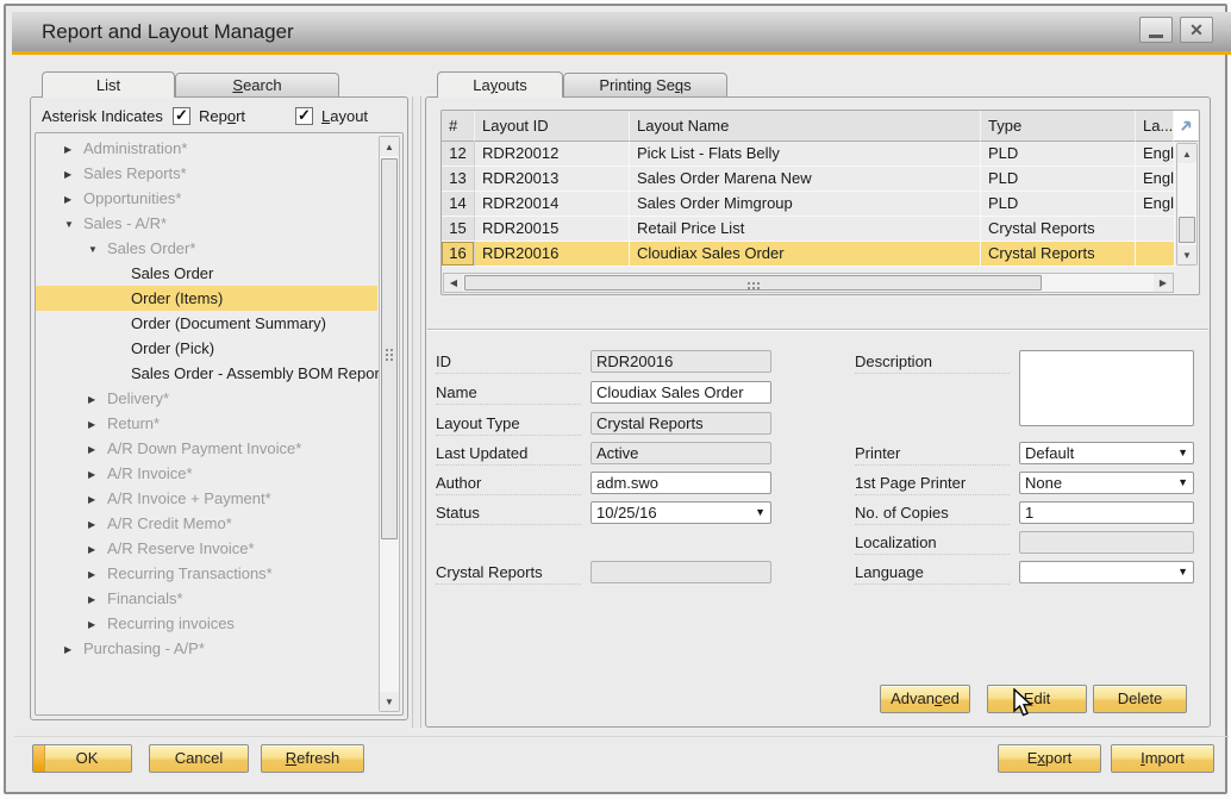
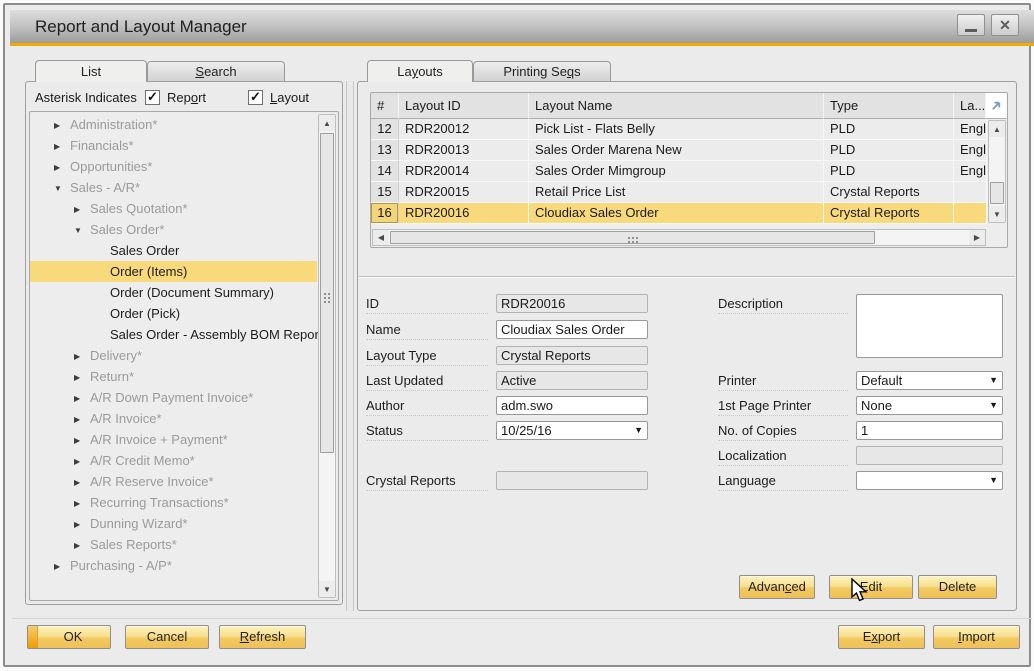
  Report and Layout Manager
  ✕
  List
  Search
  Asterisk Indicates
  ✓
  Report
  ✓
  Layout
  ▶ Administration*
- ▶ Sales Reports*
+ ▶ Financials*
  ▶ Opportunities*
  ▼ Sales - A/R*
+ ▶ Sales Quotation*
  ▼ Sales Order*
  Sales Order
  Order (Items)
  Order (Document Summary)
  Order (Pick)
  Sales Order - Assembly BOM Repor
  ▶ Delivery*
  ▶ Return*
  ▶ A/R Down Payment Invoice*
  ▶ A/R Invoice*
  ▶ A/R Invoice + Payment*
  ▶ A/R Credit Memo*
  ▶ A/R Reserve Invoice*
  ▶ Recurring Transactions*
+ ▶ Dunning Wizard*
- ▶ Financials*
+ ▶ Sales Reports*
- ▶ Recurring invoices
  ▶ Purchasing - A/P*
  ▲
  ▼
  Layouts
  Printing Seqs
  #
  Layout ID
  Layout Name
  Type
  La...
  12
  RDR20012
  Pick List - Flats Belly
  PLD
  13
  RDR20013
  Sales Order Marena New
  PLD
  14
  RDR20014
  Sales Order Mimgroup
  PLD
  15
  RDR20015
  Retail Price List
  Crystal Reports
  16
  RDR20016
  Cloudiax Sales Order
  Crystal Reports
  ▲
  ▼
  ◀
  ▶
  ID
  RDR20016
  Name
  Cloudiax Sales Order
  Layout Type
  Crystal Reports
  Last Updated
  Active
  Author
  adm.swo
  Status
  10/25/16
  ▼
  Crystal Reports
  Description
  Printer
  Default
  ▼
  1st Page Printer
  None
  ▼
  No. of Copies
  1
  Localization
  Language
  ▼
  Advanced
  Edit
  Delete
  OK
  Cancel
  Refresh
  Export
  Import
